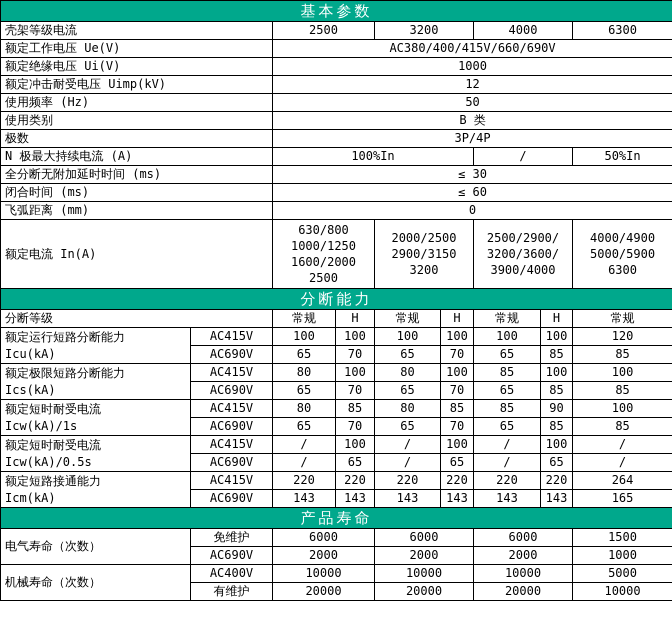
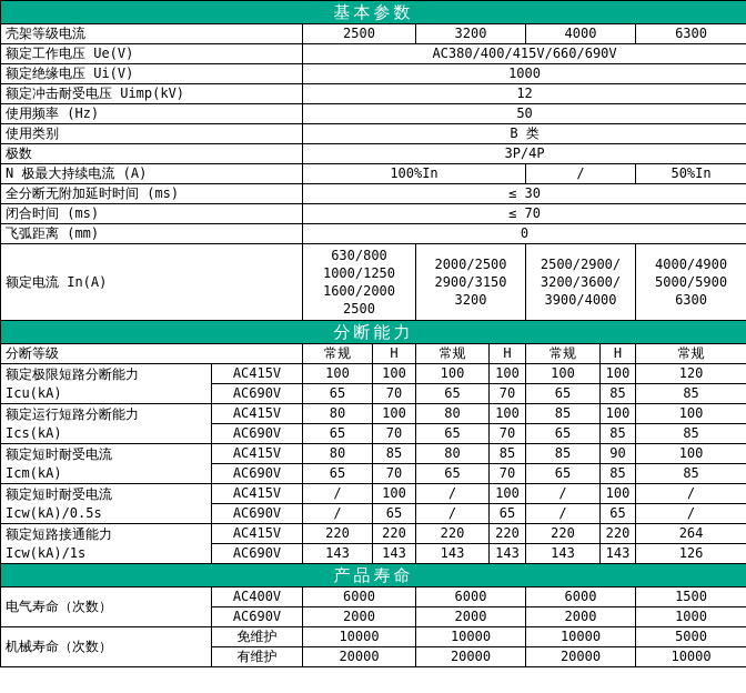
  基本参数
  壳架等级电流	2500	3200	4000	6300
  额定工作电压 Ue(V)	AC380/400/415V/660/690V
  额定绝缘电压 Ui(V)	1000
  额定冲击耐受电压 Uimp(kV)	12
  使用频率 (Hz)	50
  使用类别	B 类
  极数	3P/4P
  N 极最大持续电流 (A)	100%In	/	50%In
  全分断无附加延时时间 (ms)	≤ 30
- 闭合时间 (ms)	≤ 60
+ 闭合时间 (ms)	≤ 70
  飞弧距离 (mm)	0
  额定电流 In(A)	630/800 1000/1250 1600/2000 2500	2000/2500 2900/3150 3200	2500/2900/ 3200/3600/ 3900/4000	4000/4900 5000/5900 6300
  分断能力
  分断等级	常规	H	常规	H	常规	H	常规
- 额定运行短路分断能力 Icu(kA)	AC415V	100	100	100	100	100	100	120
+ 额定极限短路分断能力 Icu(kA)	AC415V	100	100	100	100	100	100	120
  AC690V	65	70	65	70	65	85	85
- 额定极限短路分断能力 Ics(kA)	AC415V	80	100	80	100	85	100	100
+ 额定运行短路分断能力 Ics(kA)	AC415V	80	100	80	100	85	100	100
  AC690V	65	70	65	70	65	85	85
- 额定短时耐受电流 Icw(kA)/1s	AC415V	80	85	80	85	85	90	100
+ 额定短时耐受电流 Icm(kA)	AC415V	80	85	80	85	85	90	100
  AC690V	65	70	65	70	65	85	85
  额定短时耐受电流 Icw(kA)/0.5s	AC415V	/	100	/	100	/	100	/
  AC690V	/	65	/	65	/	65	/
- 额定短路接通能力 Icm(kA)	AC415V	220	220	220	220	220	220	264
+ 额定短路接通能力 Icw(kA)/1s	AC415V	220	220	220	220	220	220	264
- AC690V	143	143	143	143	143	143	165
+ AC690V	143	143	143	143	143	143	126
  产品寿命
- 电气寿命（次数）	免维护	6000	6000	6000	1500
+ 电气寿命（次数）	AC400V	6000	6000	6000	1500
  AC690V	2000	2000	2000	1000
- 机械寿命（次数）	AC400V	10000	10000	10000	5000
+ 机械寿命（次数）	免维护	10000	10000	10000	5000
  有维护	20000	20000	20000	10000
